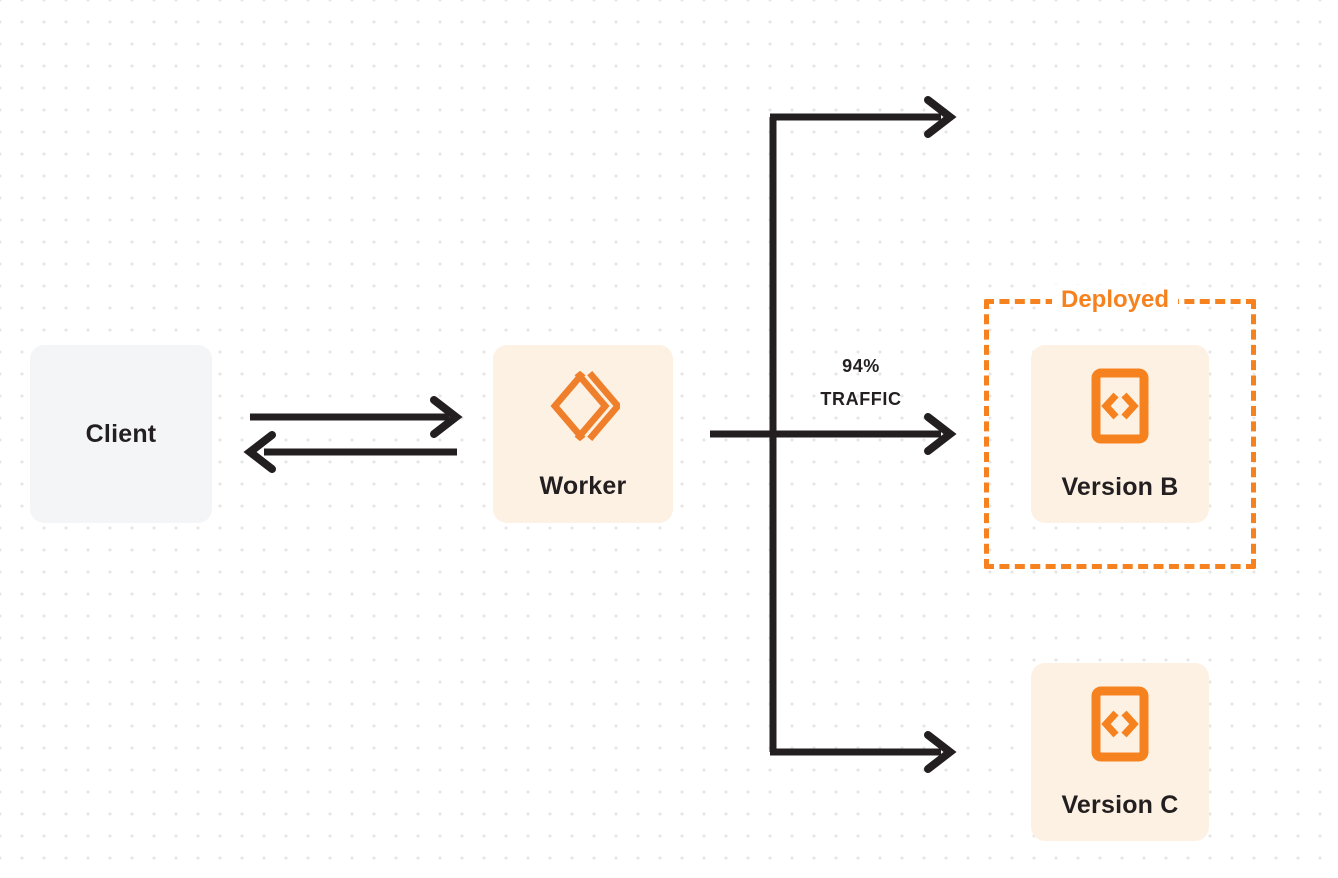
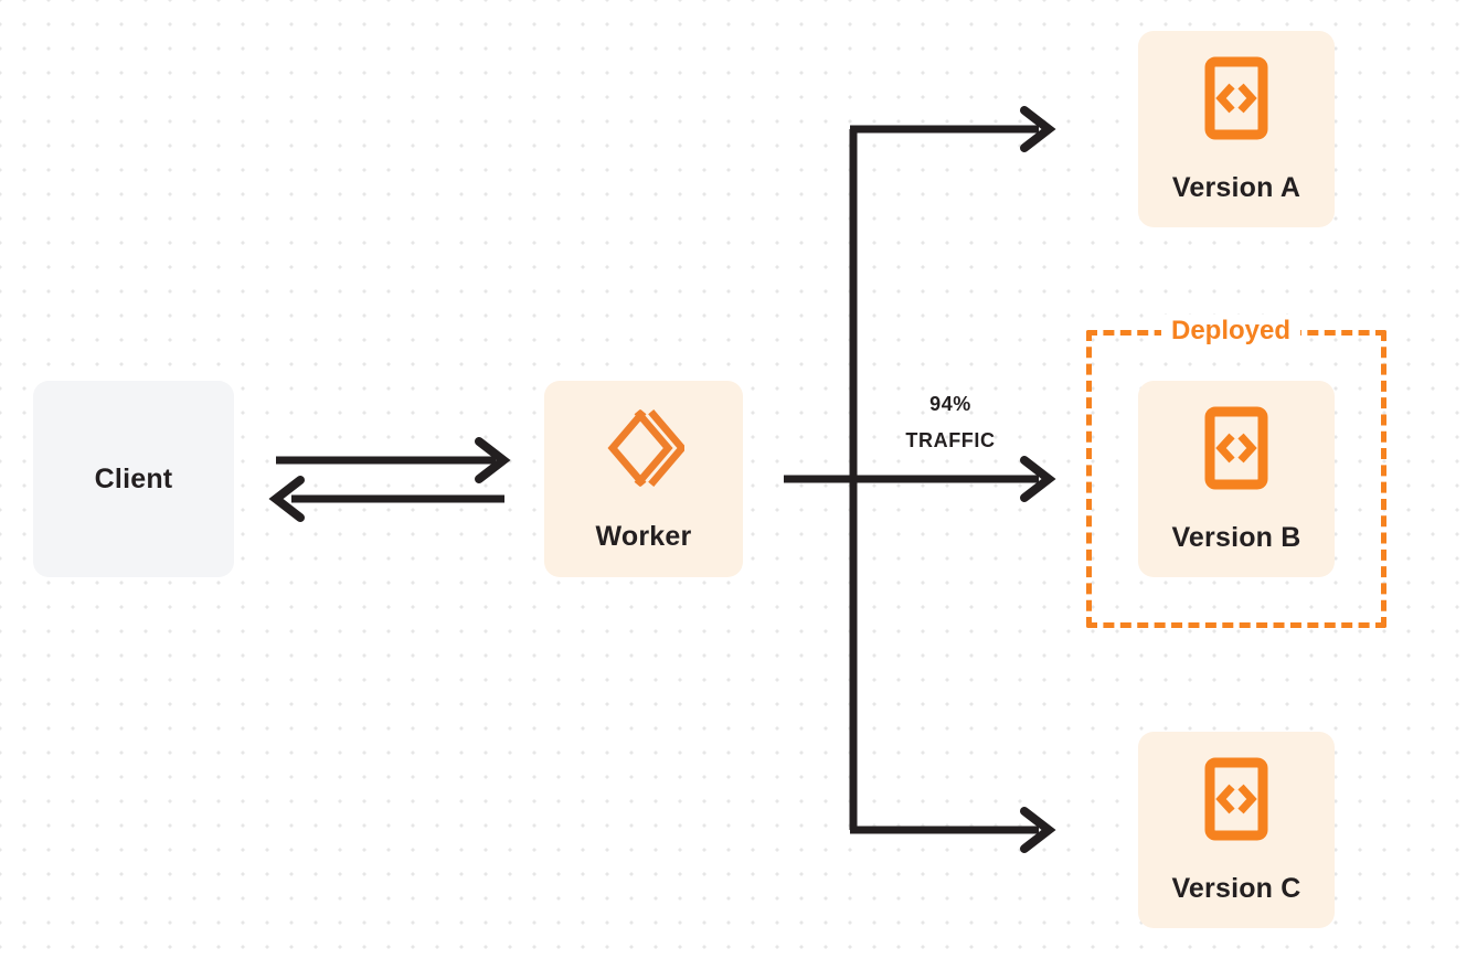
  94%
  TRAFFIC
  Client
  Worker
  Deployed
+ Version A
  Version B
  Version C
